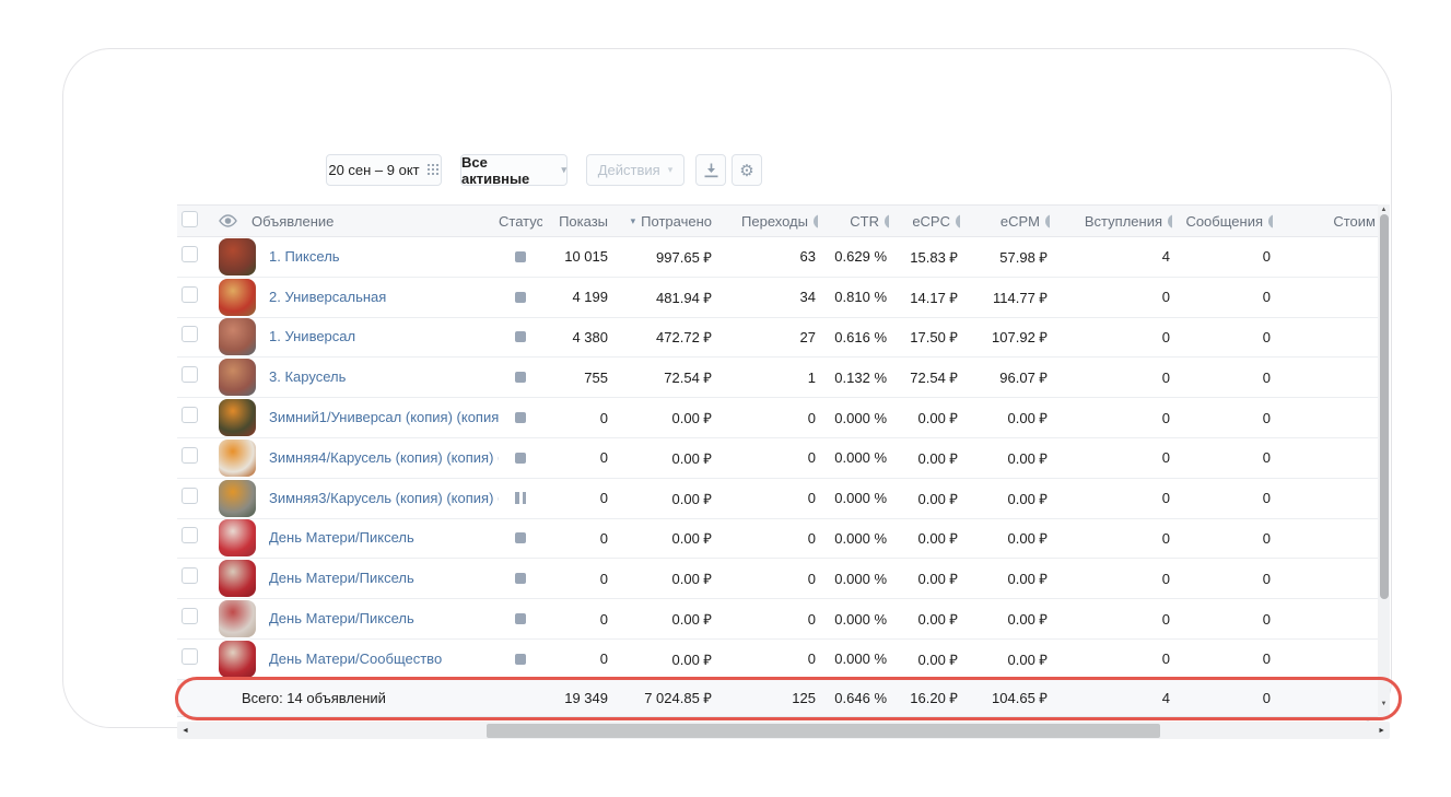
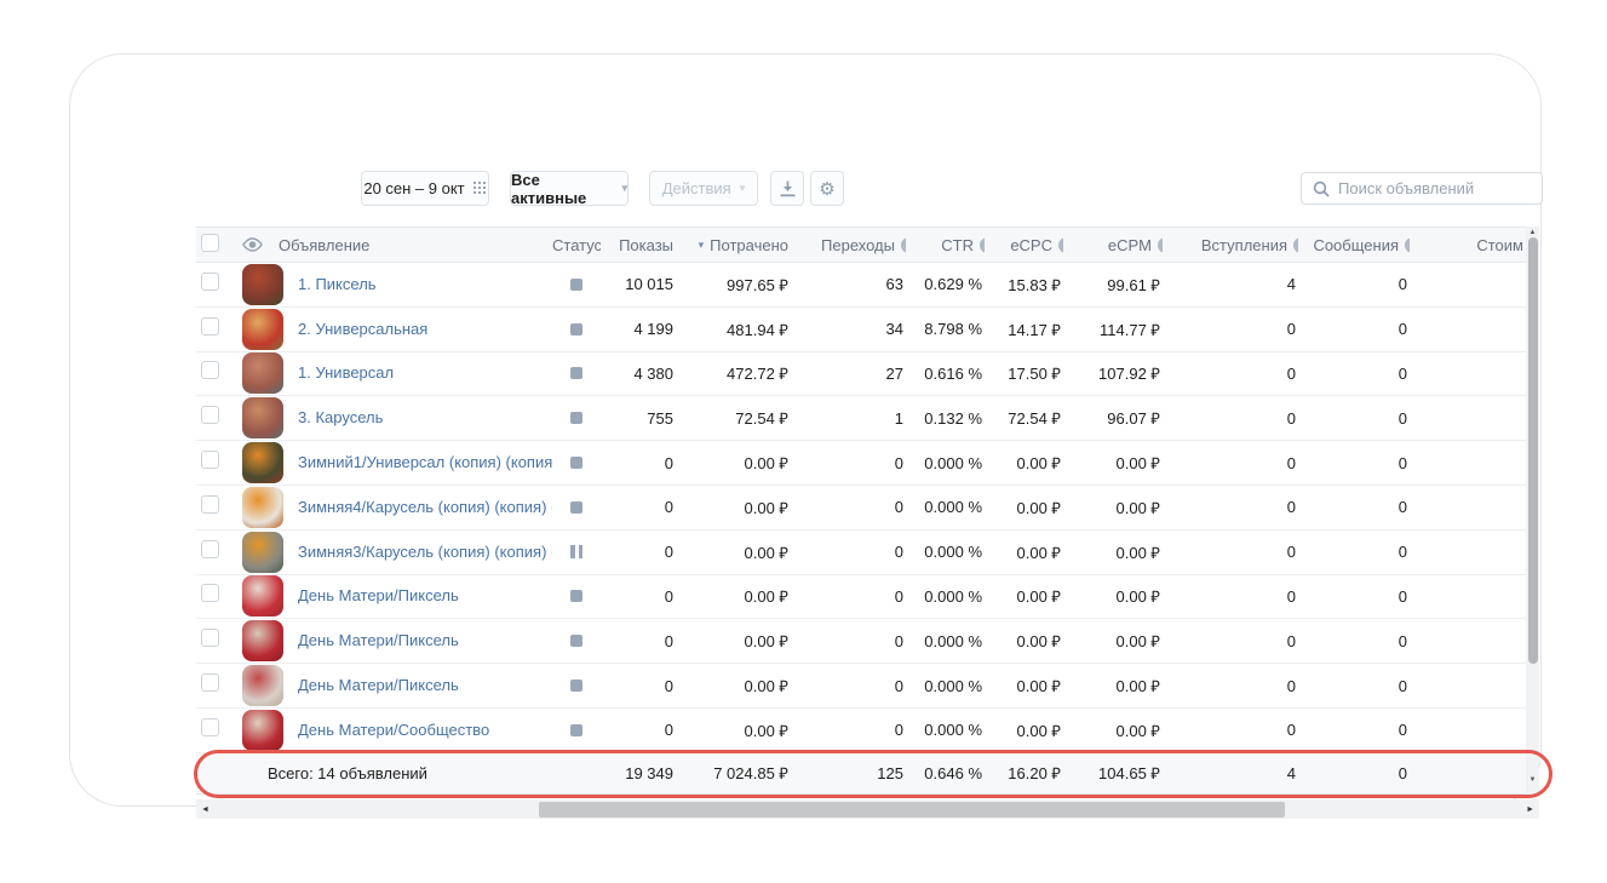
  20 сен – 9 окт
  Все активные
  ▾
  Действия
  ▾
  ⚙
+ Поиск объявлений
  Объявление
  Статус
  Показы
  ▾
  Потрачено
  Переходы
  CTR
  eCPC
  eCPM
  Вступления
  Сообщения
  Стоим
  1. Пиксель
  10 015
  997.65 ₽
  63
  0.629 %
  15.83 ₽
- 57.98 ₽
+ 99.61 ₽
  4
  0
  2. Универсальная
  4 199
  481.94 ₽
  34
- 0.810 %
+ 8.798 %
  14.17 ₽
  114.77 ₽
  0
  0
  1. Универсал
  4 380
  472.72 ₽
  27
  0.616 %
  17.50 ₽
  107.92 ₽
  0
  0
  3. Карусель
  755
  72.54 ₽
  1
  0.132 %
  72.54 ₽
  96.07 ₽
  0
  0
  Зимний1/Универсал (копия) (копия
  0
  0.00 ₽
  0
  0.000 %
  0.00 ₽
  0.00 ₽
  0
  0
  Зимняя4/Карусель (копия) (копия)
  0
  0.00 ₽
  0
  0.000 %
  0.00 ₽
  0.00 ₽
  0
  0
  Зимняя3/Карусель (копия) (копия)
  0
  0.00 ₽
  0
  0.000 %
  0.00 ₽
  0.00 ₽
  0
  0
  День Матери/Пиксель
  0
  0.00 ₽
  0
  0.000 %
  0.00 ₽
  0.00 ₽
  0
  0
  День Матери/Пиксель
  0
  0.00 ₽
  0
  0.000 %
  0.00 ₽
  0.00 ₽
  0
  0
  День Матери/Пиксель
  0
  0.00 ₽
  0
  0.000 %
  0.00 ₽
  0.00 ₽
  0
  0
  День Матери/Сообщество
  0
  0.00 ₽
  0
  0.000 %
  0.00 ₽
  0.00 ₽
  0
  0
  Всего: 14 объявлений
  19 349
  7 024.85 ₽
  125
  0.646 %
  16.20 ₽
  104.65 ₽
  4
  0
